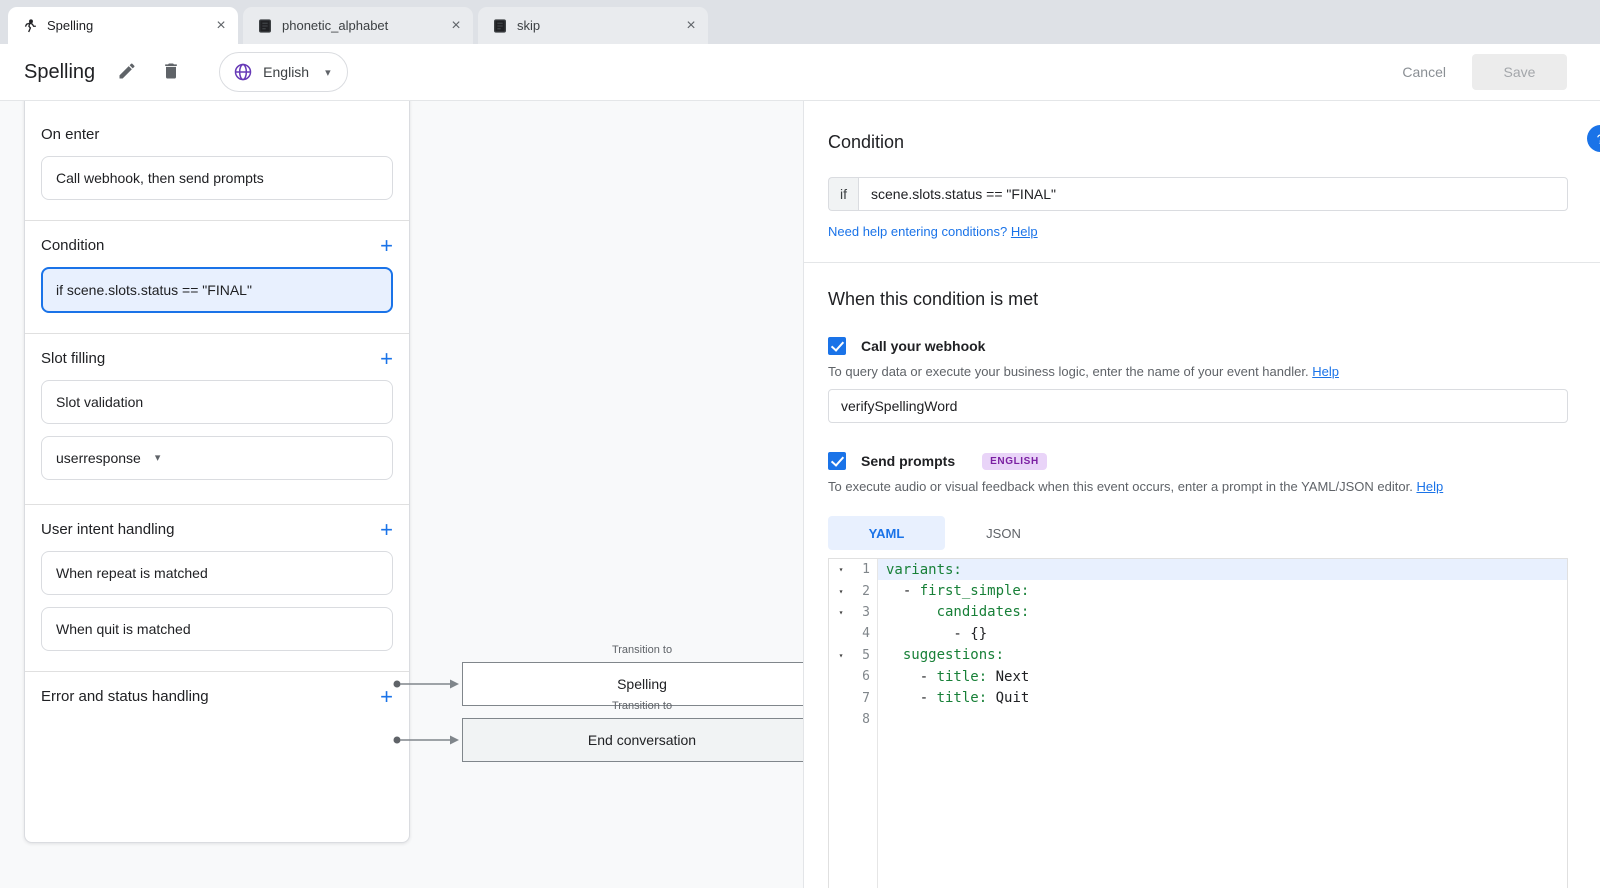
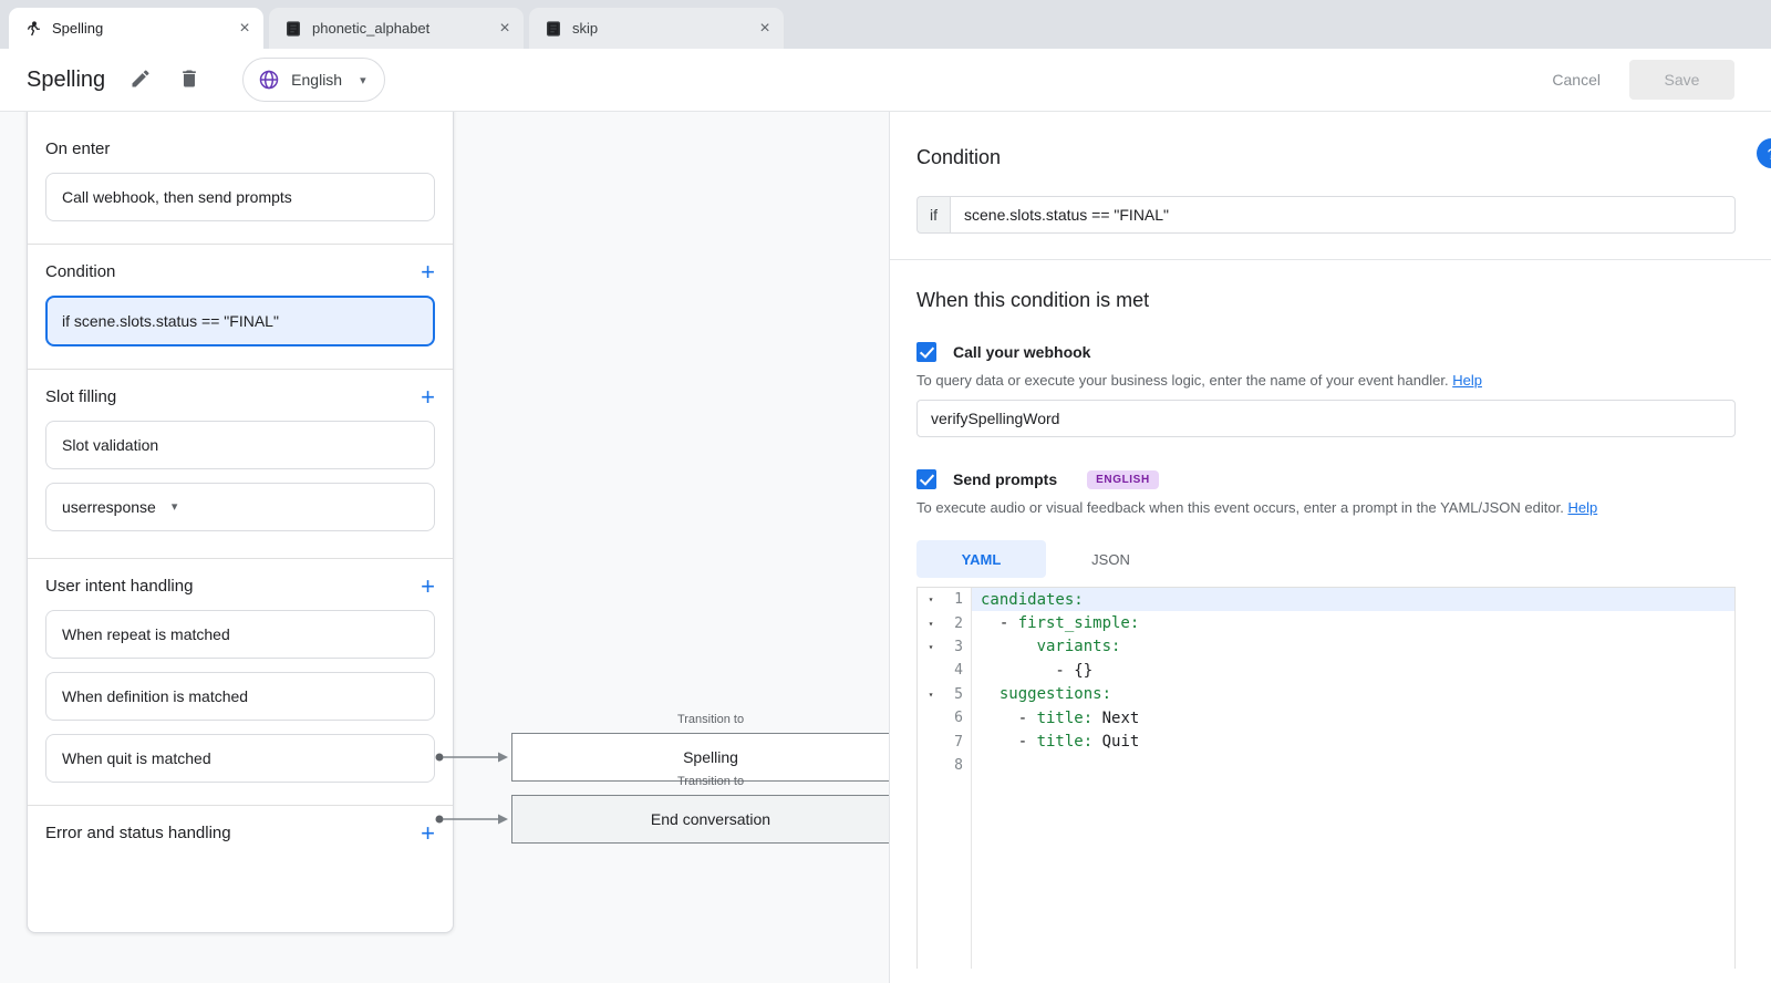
  Spelling
  ×
  phonetic_alphabet
  ×
  skip
  ×
  Spelling
  English
  ▾
  Cancel
  Save
  On enter
  Call webhook, then send prompts
  Condition
  +
  if scene.slots.status == "FINAL"
  Slot filling
  +
  Slot validation
  userresponse
  ▾
  User intent handling
  +
  When repeat is matched
+ When definition is matched
  When quit is matched
  Error and status handling
  +
  Transition to
  Spelling
  Transition to
  End conversation
  Condition
  if
  scene.slots.status == "FINAL"
- Need help entering conditions? Help
  When this condition is met
  Call your webhook
  To query data or execute your business logic, enter the name of your event handler. Help
  verifySpellingWord
  Send prompts
  ENGLISH
  To execute audio or visual feedback when this event occurs, enter a prompt in the YAML/JSON editor. Help
  YAML
  JSON
  ▾
  1
- variants:
+ candidates:
  ▾
  2
  -
  first_simple:
  ▾
  3
- candidates:
+ variants:
  4
  - {}
  ▾
  5
  suggestions:
  6
  -
  title:
  Next
  7
  -
  title:
  Quit
  8
